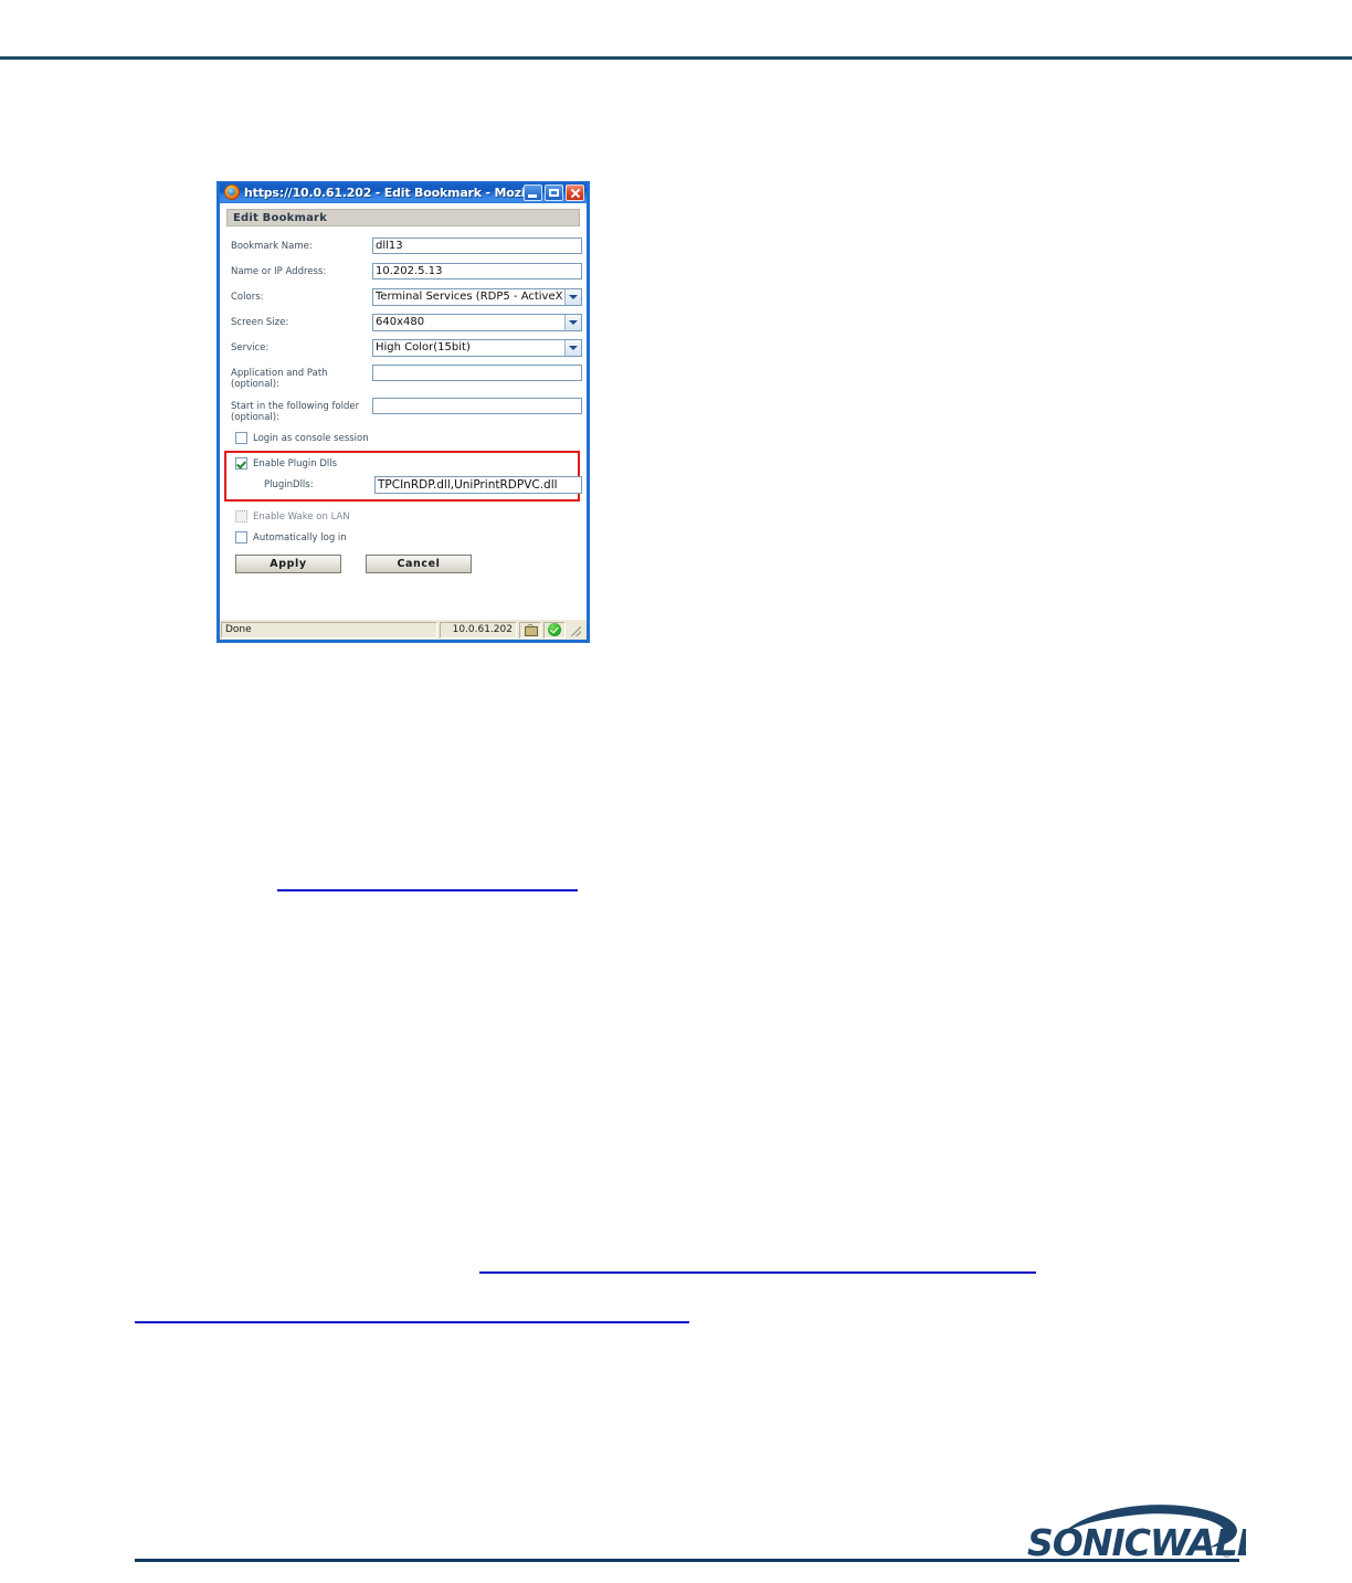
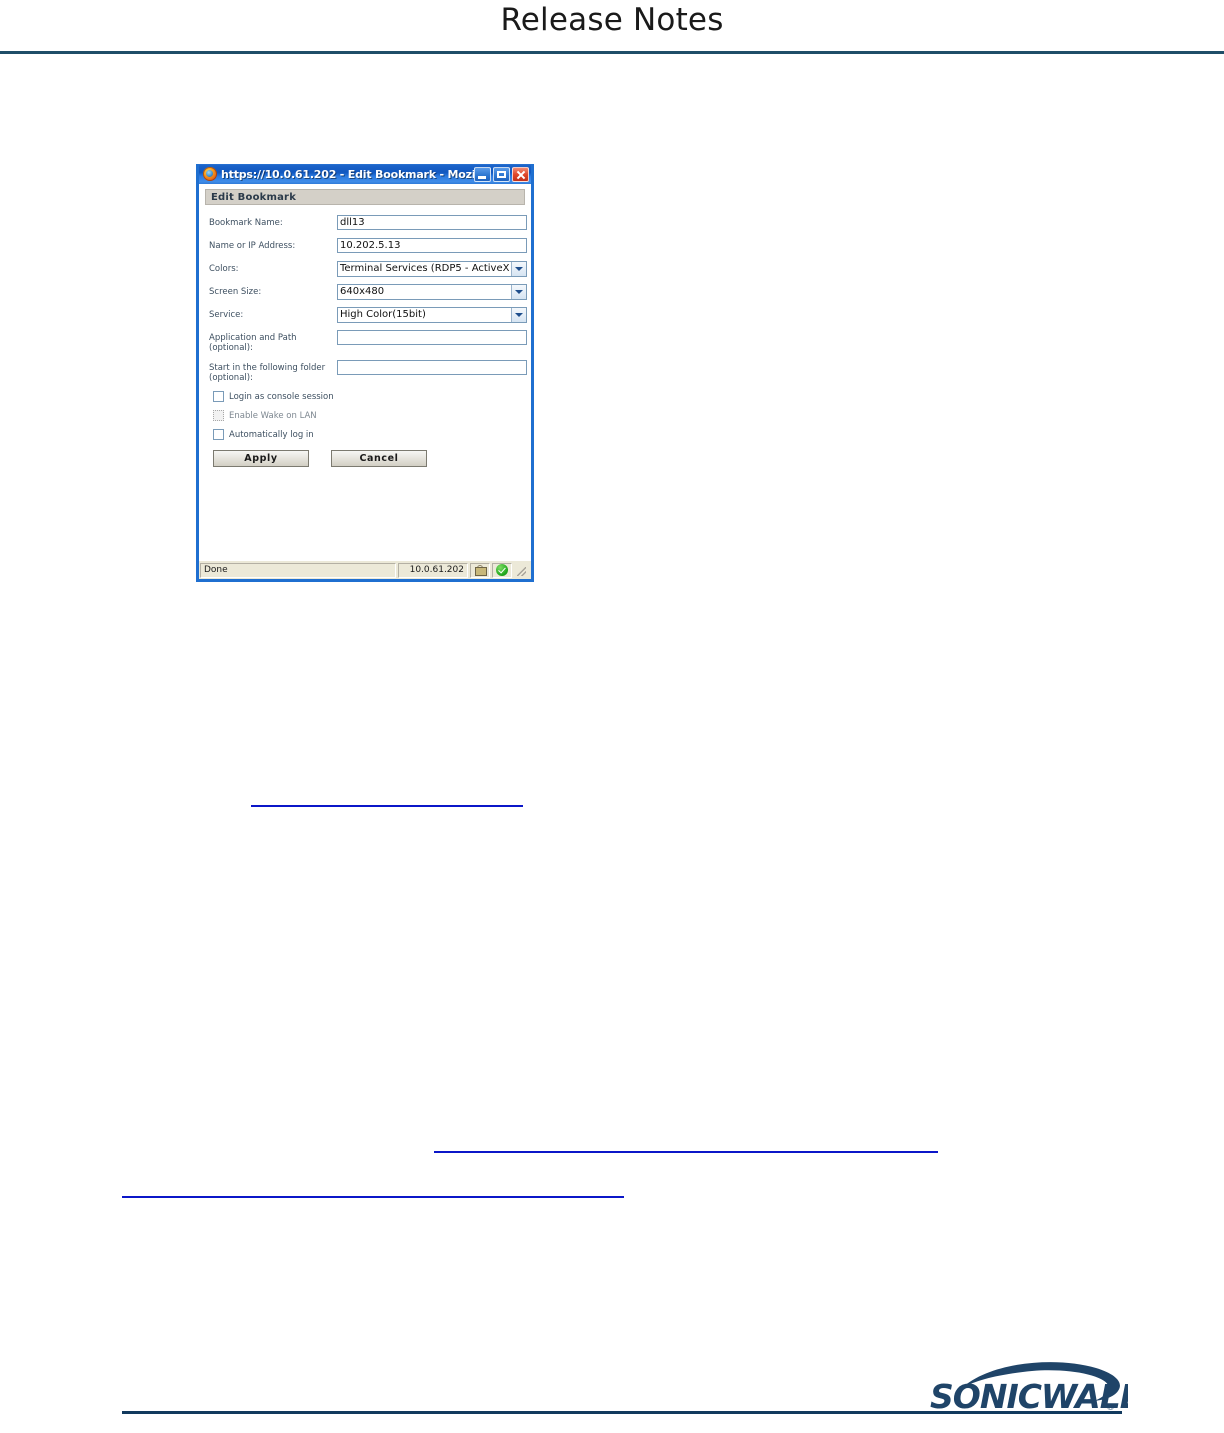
+ Release Notes
  https://10.0.61.202 - Edit Bookmark - Moz
  Edit Bookmark
  Bookmark Name:
  dll13
  Name or IP Address:
  10.202.5.13
  Colors:
  Terminal Services (RDP5 - ActiveX
  Screen Size:
  640x480
  Service:
  High Color(15bit)
  Application and Path
  (optional):
  Start in the following folder
  (optional):
  Login as console session
- Enable Plugin Dlls
- PluginDlls:
- TPCInRDP.dll,UniPrintRDPVC.dll
  Enable Wake on LAN
  Automatically log in
  Apply
  Cancel
  Done
  10.0.61.202
  SONICWAL
  ®
